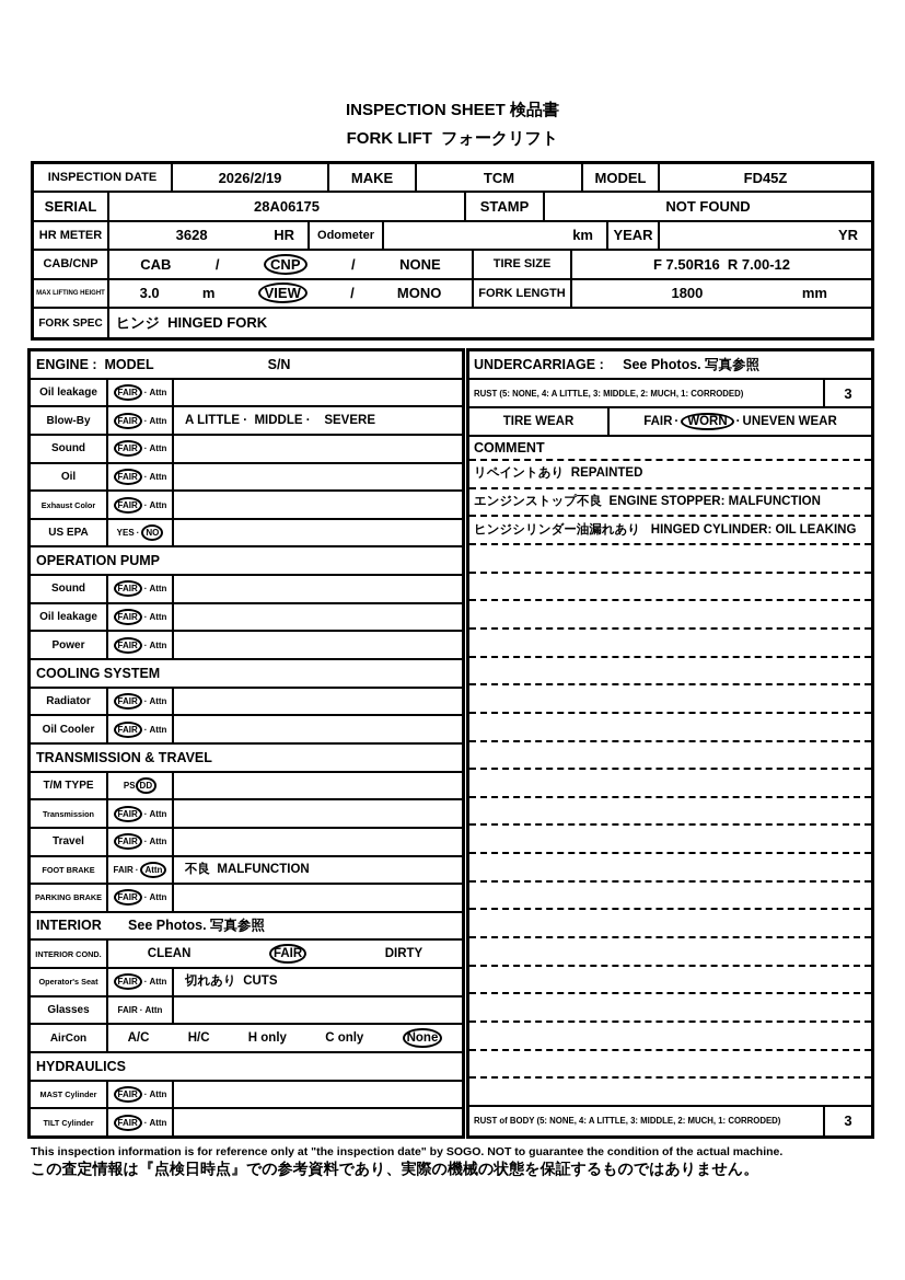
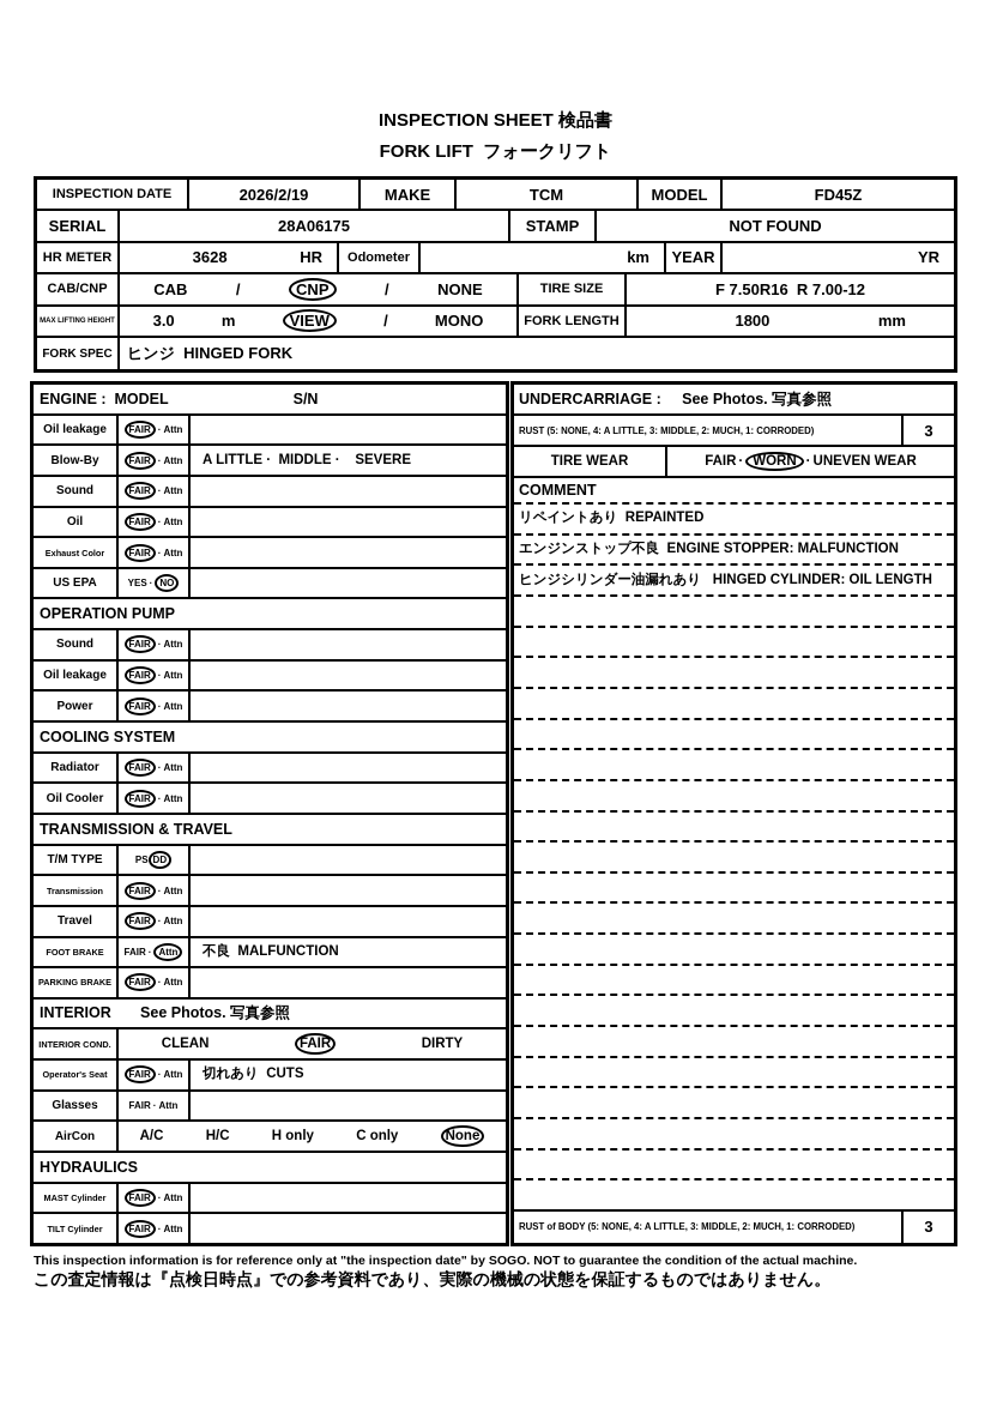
  INSPECTION SHEET 検品書
  FORK LIFT フォークリフト
  INSPECTION DATE
  2026/2/19
  MAKE
  TCM
  MODEL
  FD45Z
  SERIAL
  28A06175
  STAMP
  NOT FOUND
  HR METER
  3628
  HR
  Odometer
  km
  YEAR
  YR
  CAB/CNP
  CAB
  /
  CNP
  /
  NONE
  TIRE SIZE
  F 7.50R16 R 7.00-12
  3.0
  m
  VIEW
  /
  MONO
  FORK LENGTH
  1800
  mm
  FORK SPEC
  ヒンジ HINGED FORK
  ENGINE : MODEL S/N
  Oil leakage
  FAIR
  ·
  Attn
  Blow-By
  FAIR
  ·
  Attn
  A LITTLE · MIDDLE · SEVERE
  Sound
  FAIR
  ·
  Attn
  Oil
  FAIR
  ·
  Attn
  Exhaust Color
  FAIR
  ·
  Attn
  US EPA
  YES
  ·
  NO
  OPERATION PUMP
  Sound
  FAIR
  ·
  Attn
  Oil leakage
  FAIR
  ·
  Attn
  Power
  FAIR
  ·
  Attn
  COOLING SYSTEM
  Radiator
  FAIR
  ·
  Attn
  Oil Cooler
  FAIR
  ·
  Attn
  TRANSMISSION & TRAVEL
  T/M TYPE
  PS
  DD
  Transmission
  FAIR
  ·
  Attn
  Travel
  FAIR
  ·
  Attn
  FOOT BRAKE
  FAIR
  ·
  Attn
  不良 MALFUNCTION
  PARKING BRAKE
  FAIR
  ·
  Attn
  INTERIOR See Photos. 写真参照
  INTERIOR COND.
  CLEAN
  FAIR
  DIRTY
  Operator's Seat
  FAIR
  ·
  Attn
  切れあり CUTS
  Glasses
  FAIR
  ·
  Attn
  AirCon
  A/C
  H/C
  H only
  C only
  None
  HYDRAULICS
  MAST Cylinder
  FAIR
  ·
  Attn
  TILT Cylinder
  FAIR
  ·
  Attn
  UNDERCARRIAGE : See Photos. 写真参照
  RUST (5: NONE, 4: A LITTLE, 3: MIDDLE, 2: MUCH, 1: CORRODED)
  3
  TIRE WEAR
  FAIR
  ·
  WORN
  ·
  UNEVEN WEAR
  COMMENT
  リペイントあり REPAINTED
  エンジンストップ不良 ENGINE STOPPER: MALFUNCTION
- ヒンジシリンダー油漏れあり HINGED CYLINDER: OIL LEAKING
+ ヒンジシリンダー油漏れあり HINGED CYLINDER: OIL LENGTH
  RUST of BODY (5: NONE, 4: A LITTLE, 3: MIDDLE, 2: MUCH, 1: CORRODED)
  3
  This inspection information is for reference only at "the inspection date" by SOGO. NOT to guarantee the condition of the actual machine.
  この査定情報は『点検日時点』での参考資料であり、実際の機械の状態を保証するものではありません。
